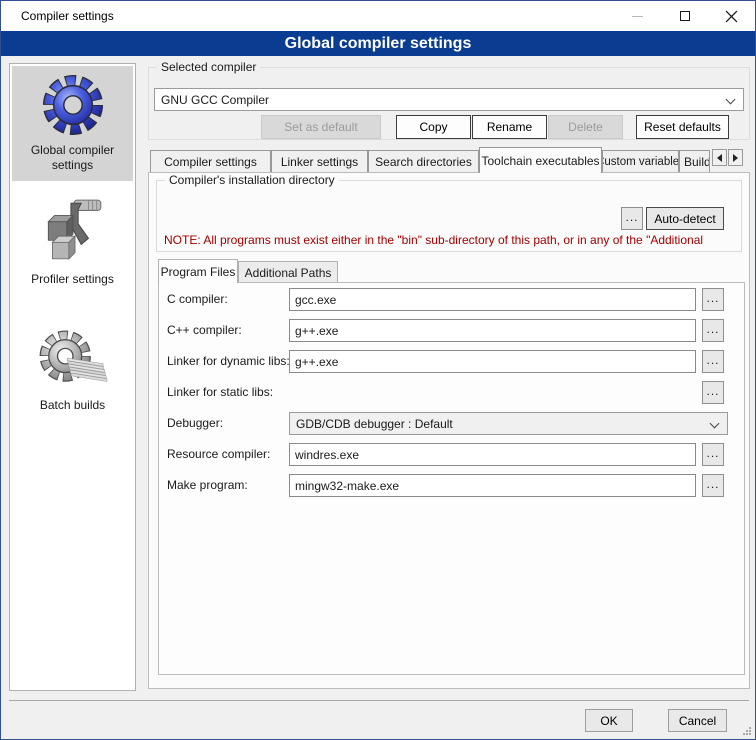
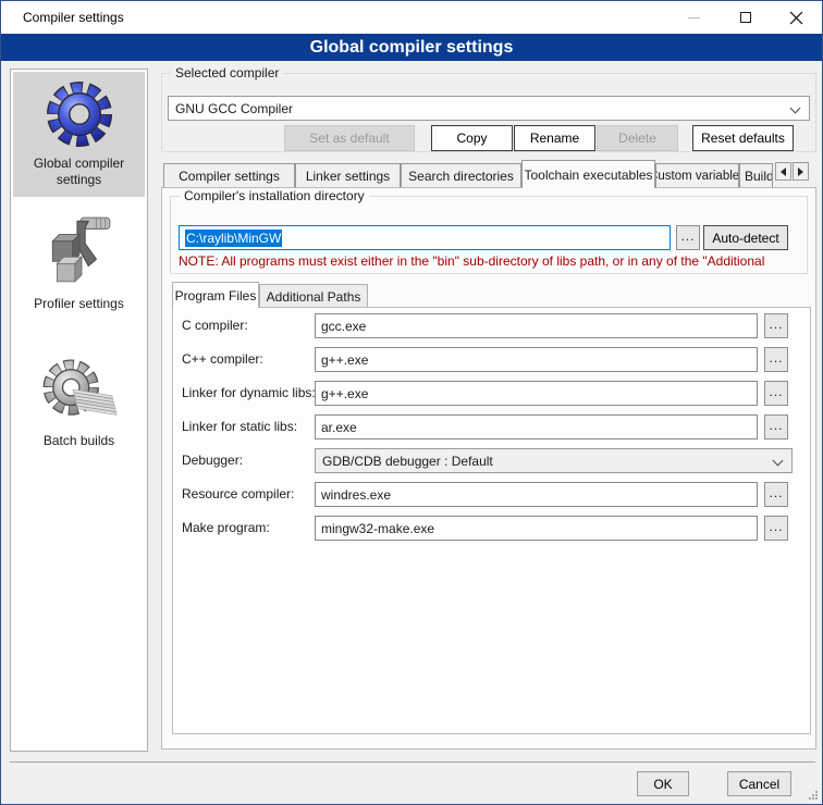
  Compiler settings
  Global compiler settings
  Global compiler settings
  Profiler settings
  Batch builds
  Selected compiler
  GNU GCC Compiler
  Set as default
  Copy
  Rename
  Delete
  Reset defaults
  Compiler settings
  Linker settings
  Search directories
  Toolchain executables
  ustom variable
  Build
  Compiler's installation directory
+ C:\raylib\MinGW
  ...
  Auto-detect
- NOTE: All programs must exist either in the "bin" sub-directory of this path, or in any of the "Additional
+ NOTE: All programs must exist either in the "bin" sub-directory of libs path, or in any of the "Additional
  Program Files
  Additional Paths
  C compiler:
  gcc.exe
  ...
  C++ compiler:
  g++.exe
  ...
  Linker for dynamic libs
  g++.exe
  ...
  Linker for static libs:
+ ar.exe
  ...
  Debugger:
  GDB/CDB debugger : Default
  Resource compiler:
  windres.exe
  ...
  Make program:
  mingw32-make.exe
  ...
  OK
  Cancel
